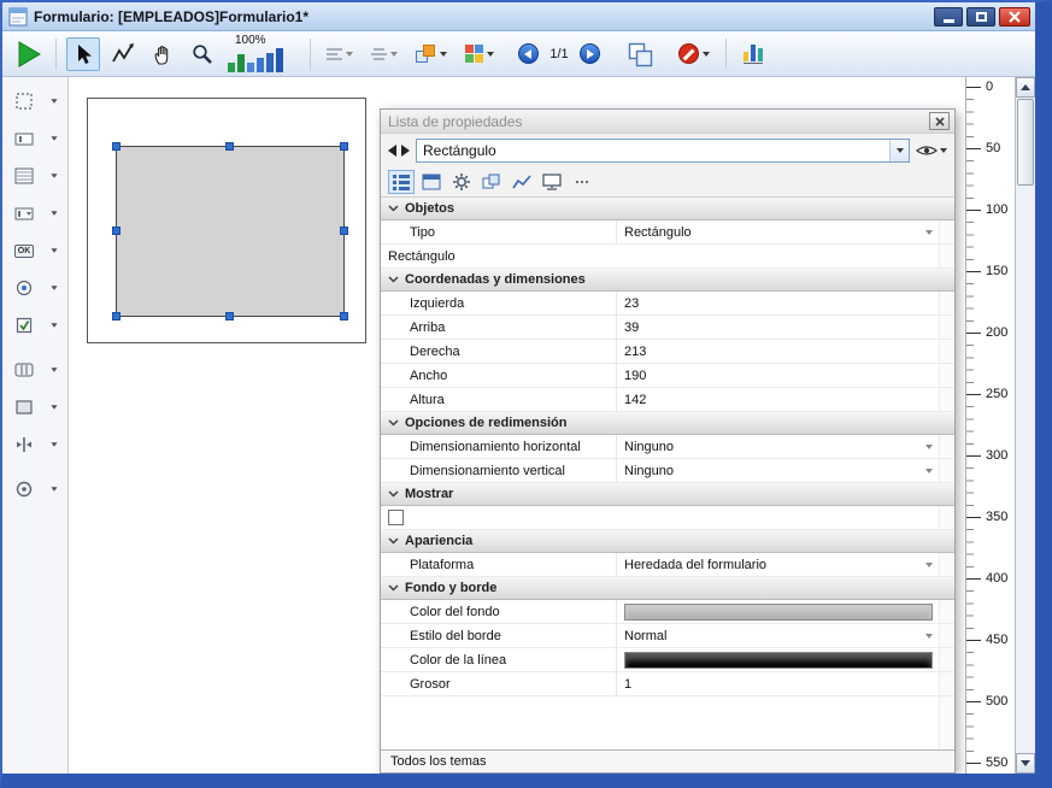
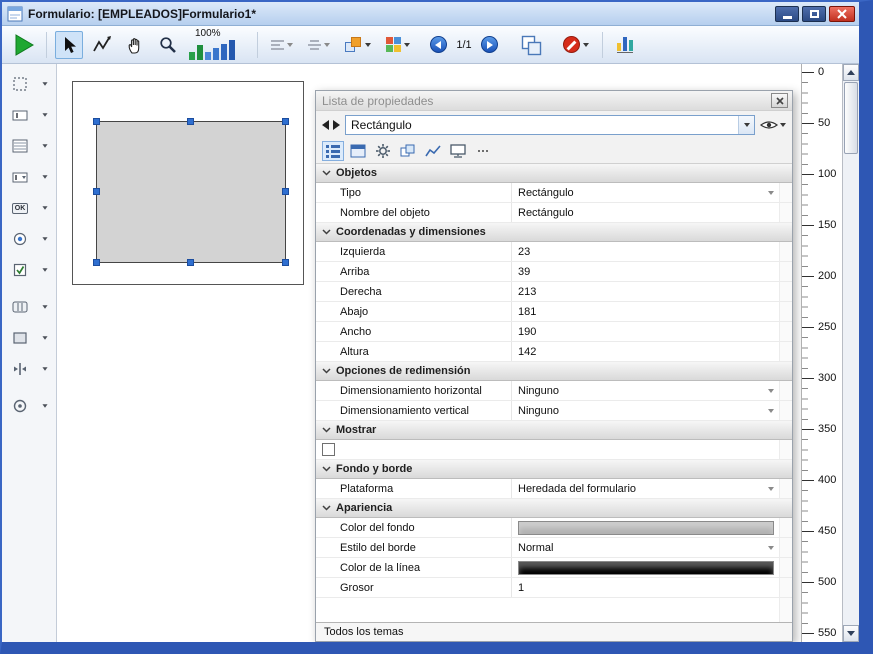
  Formulario: [EMPLEADOS]Formulario1*
  100%
  1/1
  Lista de propiedades
  Rectángulo
  Objetos
  Tipo
  Rectángulo
+ Nombre del objeto
  Rectángulo
  Coordenadas y dimensiones
  Izquierda
  23
  Arriba
  39
  Derecha
  213
+ Abajo
+ 181
  Ancho
  190
  Altura
  142
  Opciones de redimensión
  Dimensionamiento horizontal
  Ninguno
  Dimensionamiento vertical
  Ninguno
  Mostrar
- Apariencia
+ Fondo y borde
  Plataforma
  Heredada del formulario
- Fondo y borde
+ Apariencia
  Color del fondo
  Estilo del borde
  Normal
  Color de la línea
  Grosor
  1
  Todos los temas
  0
  50
  100
  150
  200
  250
  300
  350
  400
  450
  500
  550
